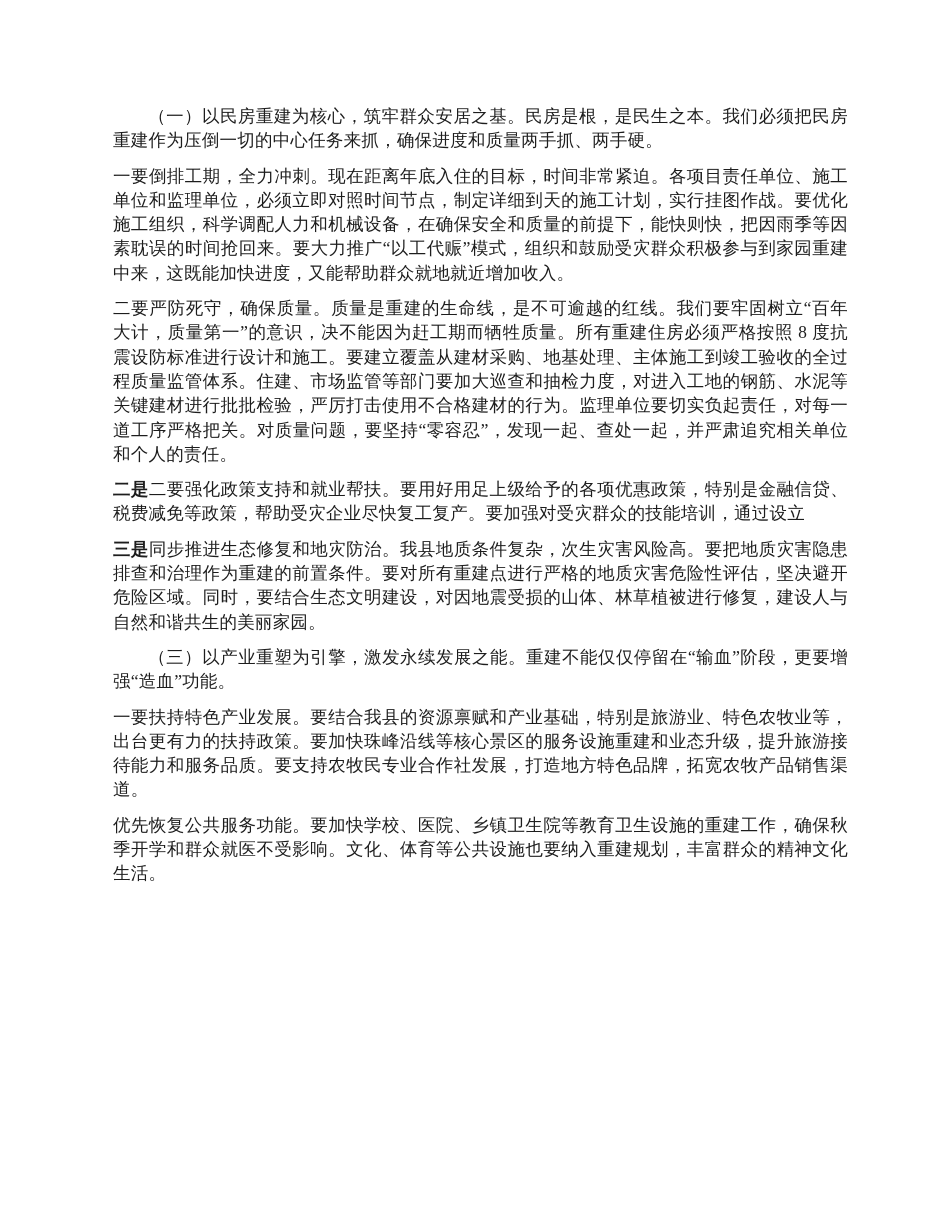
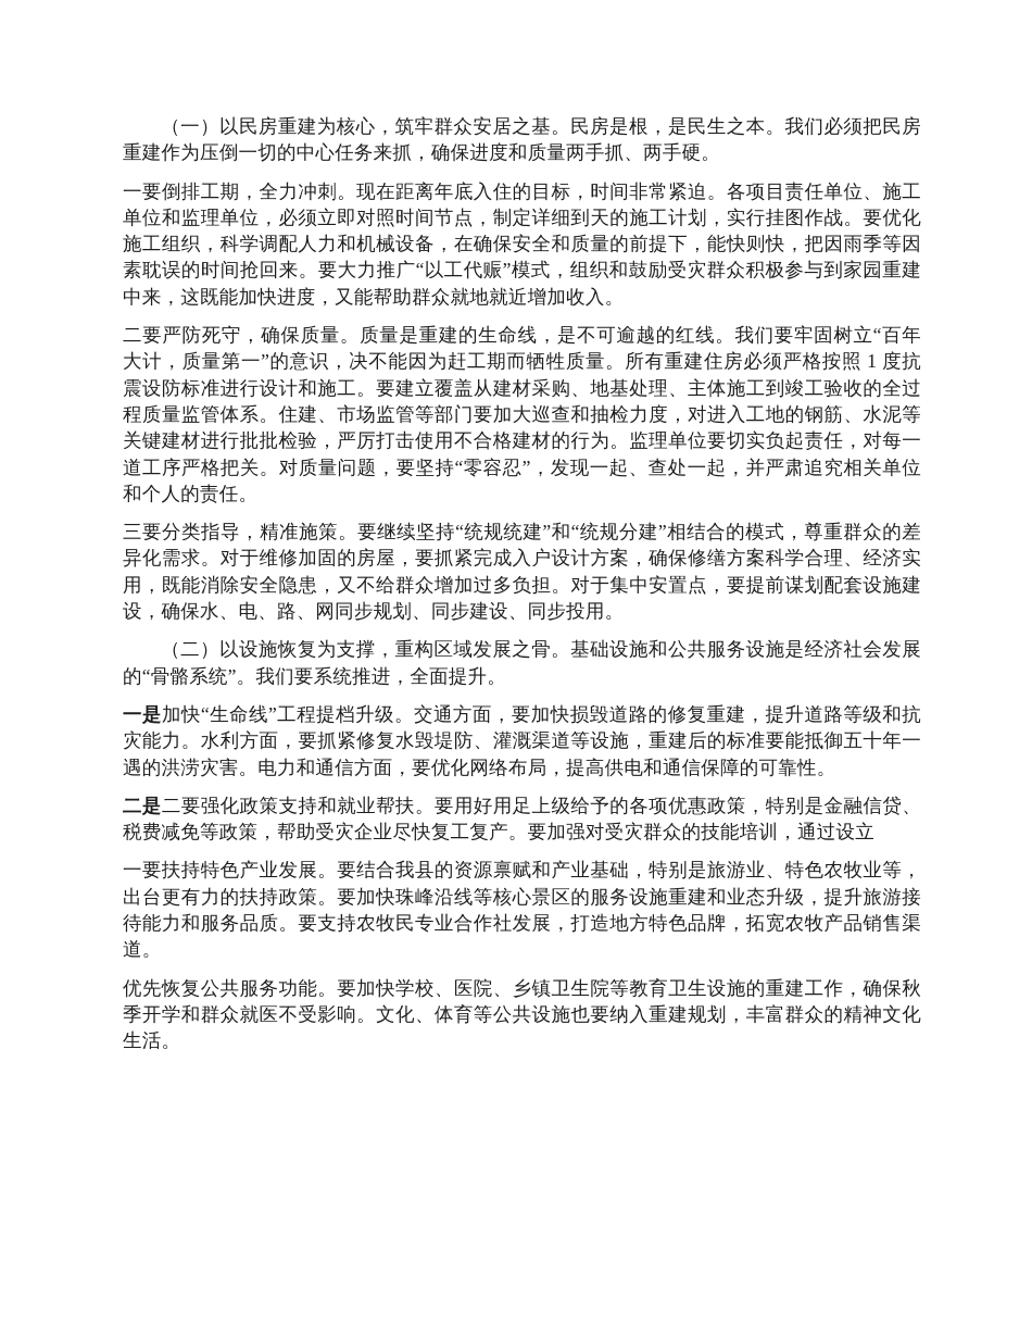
  （一）以民房重建为核心，筑牢群众安居之基。民房是根，是民生之本。我们必须把民房重建作为压倒一切的中心任务来抓，确保进度和质量两手抓、两手硬。
  一要倒排工期，全力冲刺。现在距离年底入住的目标，时间非常紧迫。各项目责任单位、施工单位和监理单位，必须立即对照时间节点，制定详细到天的施工计划，实行挂图作战。要优化施工组织，科学调配人力和机械设备，在确保安全和质量的前提下，能快则快，把因雨季等因素耽误的时间抢回来。要大力推广“以工代赈”模式，组织和鼓励受灾群众积极参与到家园重建中来，这既能加快进度，又能帮助群众就地就近增加收入。
- 二要严防死守，确保质量。质量是重建的生命线，是不可逾越的红线。我们要牢固树立“百年大计，质量第一”的意识，决不能因为赶工期而牺牲质量。所有重建住房必须严格按照 8 度抗震设防标准进行设计和施工。要建立覆盖从建材采购、地基处理、主体施工到竣工验收的全过程质量监管体系。住建、市场监管等部门要加大巡查和抽检力度，对进入工地的钢筋、水泥等关键建材进行批批检验，严厉打击使用不合格建材的行为。监理单位要切实负起责任，对每一道工序严格把关。对质量问题，要坚持“零容忍”，发现一起、查处一起，并严肃追究相关单位和个人的责任。
+ 二要严防死守，确保质量。质量是重建的生命线，是不可逾越的红线。我们要牢固树立“百年大计，质量第一”的意识，决不能因为赶工期而牺牲质量。所有重建住房必须严格按照 1 度抗震设防标准进行设计和施工。要建立覆盖从建材采购、地基处理、主体施工到竣工验收的全过程质量监管体系。住建、市场监管等部门要加大巡查和抽检力度，对进入工地的钢筋、水泥等关键建材进行批批检验，严厉打击使用不合格建材的行为。监理单位要切实负起责任，对每一道工序严格把关。对质量问题，要坚持“零容忍”，发现一起、查处一起，并严肃追究相关单位和个人的责任。
+ 三要分类指导，精准施策。要继续坚持“统规统建”和“统规分建”相结合的模式，尊重群众的差异化需求。对于维修加固的房屋，要抓紧完成入户设计方案，确保修缮方案科学合理、经济实用，既能消除安全隐患，又不给群众增加过多负担。对于集中安置点，要提前谋划配套设施建设，确保水、电、路、网同步规划、同步建设、同步投用。
+ （二）以设施恢复为支撑，重构区域发展之骨。基础设施和公共服务设施是经济社会发展的“骨骼系统”。我们要系统推进，全面提升。
+ 一是加快“生命线”工程提档升级。交通方面，要加快损毁道路的修复重建，提升道路等级和抗灾能力。水利方面，要抓紧修复水毁堤防、灌溉渠道等设施，重建后的标准要能抵御五十年一遇的洪涝灾害。电力和通信方面，要优化网络布局，提高供电和通信保障的可靠性。
  二是二要强化政策支持和就业帮扶。要用好用足上级给予的各项优惠政策，特别是金融信贷、税费减免等政策，帮助受灾企业尽快复工复产。要加强对受灾群众的技能培训，通过设立
- 三是同步推进生态修复和地灾防治。我县地质条件复杂，次生灾害风险高。要把地质灾害隐患排查和治理作为重建的前置条件。要对所有重建点进行严格的地质灾害危险性评估，坚决避开危险区域。同时，要结合生态文明建设，对因地震受损的山体、林草植被进行修复，建设人与自然和谐共生的美丽家园。
- （三）以产业重塑为引擎，激发永续发展之能。重建不能仅仅停留在“输血”阶段，更要增强“造血”功能。
  一要扶持特色产业发展。要结合我县的资源禀赋和产业基础，特别是旅游业、特色农牧业等，出台更有力的扶持政策。要加快珠峰沿线等核心景区的服务设施重建和业态升级，提升旅游接待能力和服务品质。要支持农牧民专业合作社发展，打造地方特色品牌，拓宽农牧产品销售渠道。
  优先恢复公共服务功能。要加快学校、医院、乡镇卫生院等教育卫生设施的重建工作，确保秋季开学和群众就医不受影响。文化、体育等公共设施也要纳入重建规划，丰富群众的精神文化生活。
